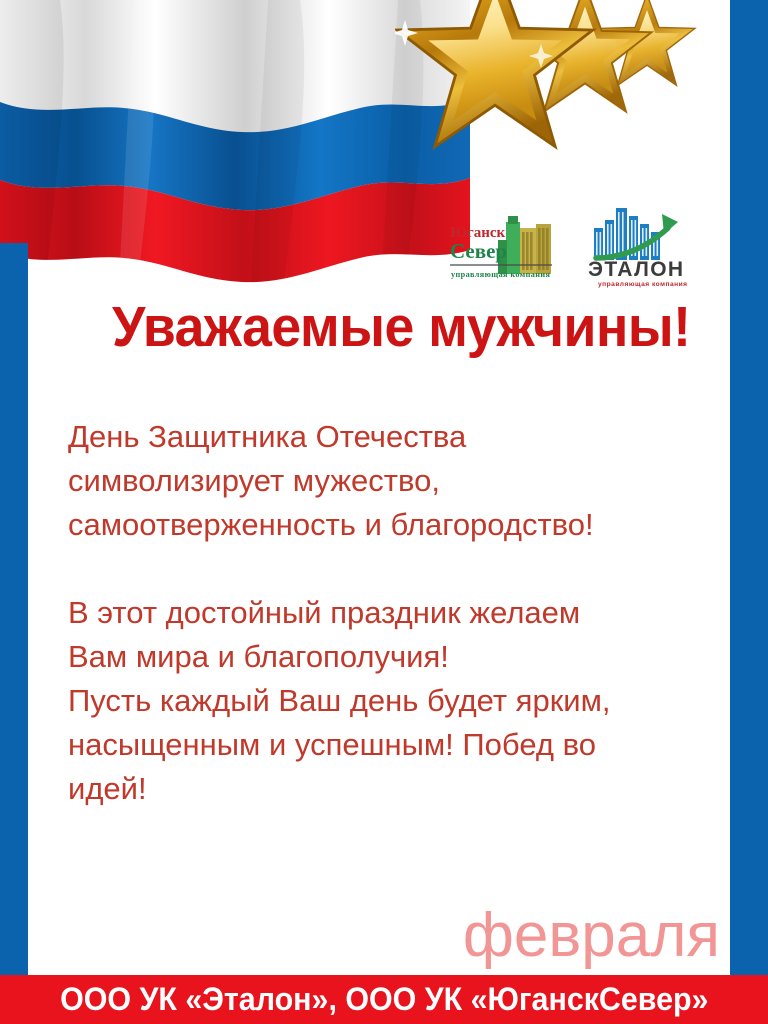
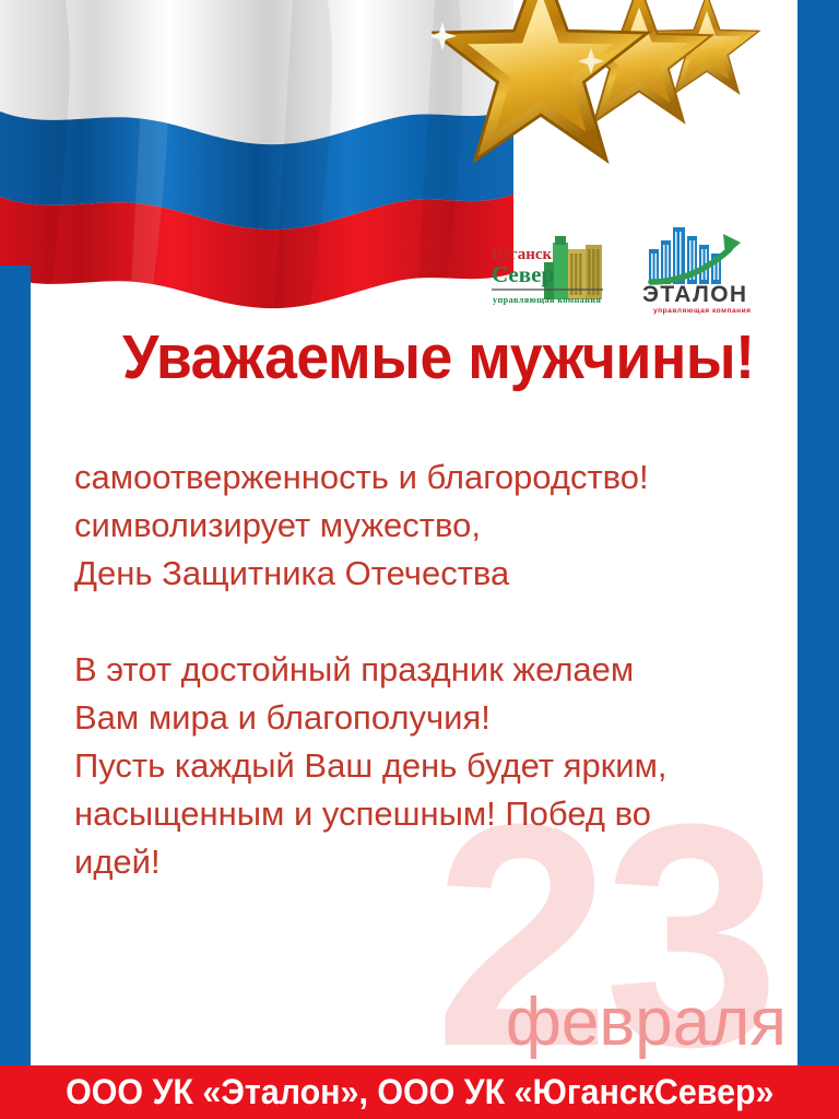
+ 23
  февраля
  Юганск
  Север
  управляющая компания
  ЭТАЛОН
  Уважаемые мужчины!
- День Защитника Отечества
+ самоотверженность и благородство!
  символизирует мужество,
- самоотверженность и благородство!
+ День Защитника Отечества
  В этот достойный праздник желаем
  Вам мира и благополучия!
  Пусть каждый Ваш день будет ярким,
  насыщенным и успешным! Побед во
  идей!
  ООО УК «Эталон», ООО УК «ЮганскСевер»
